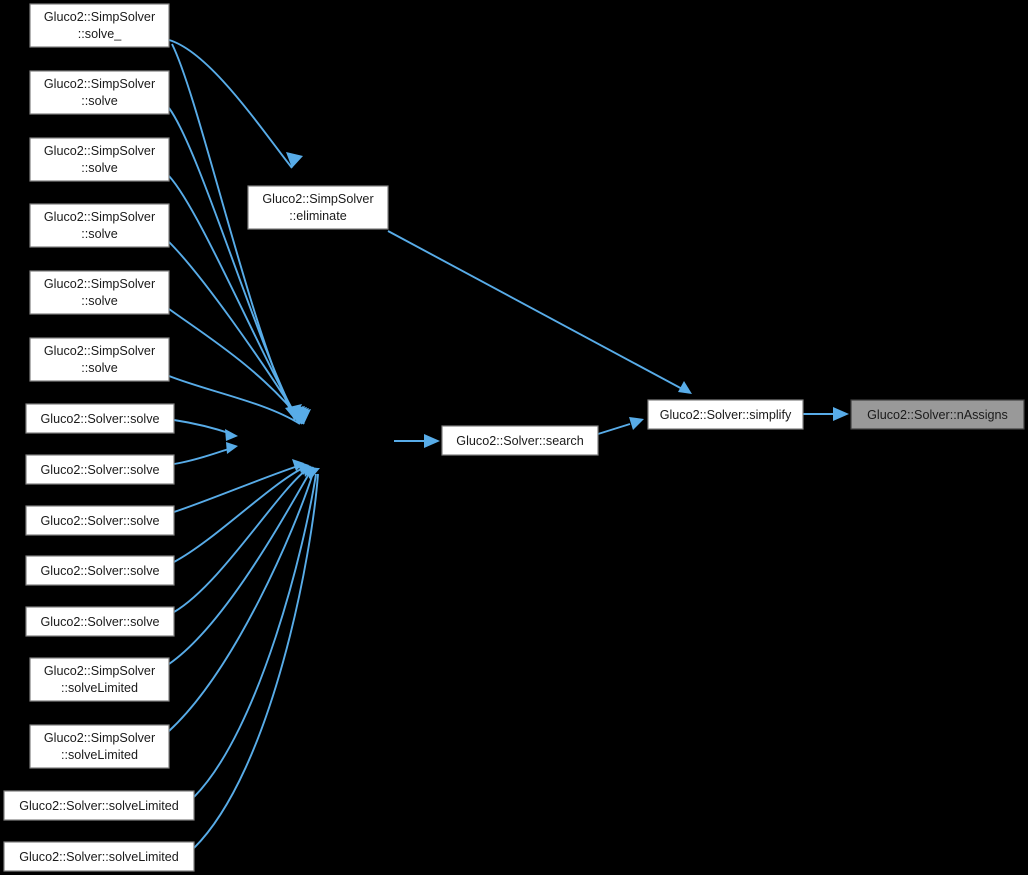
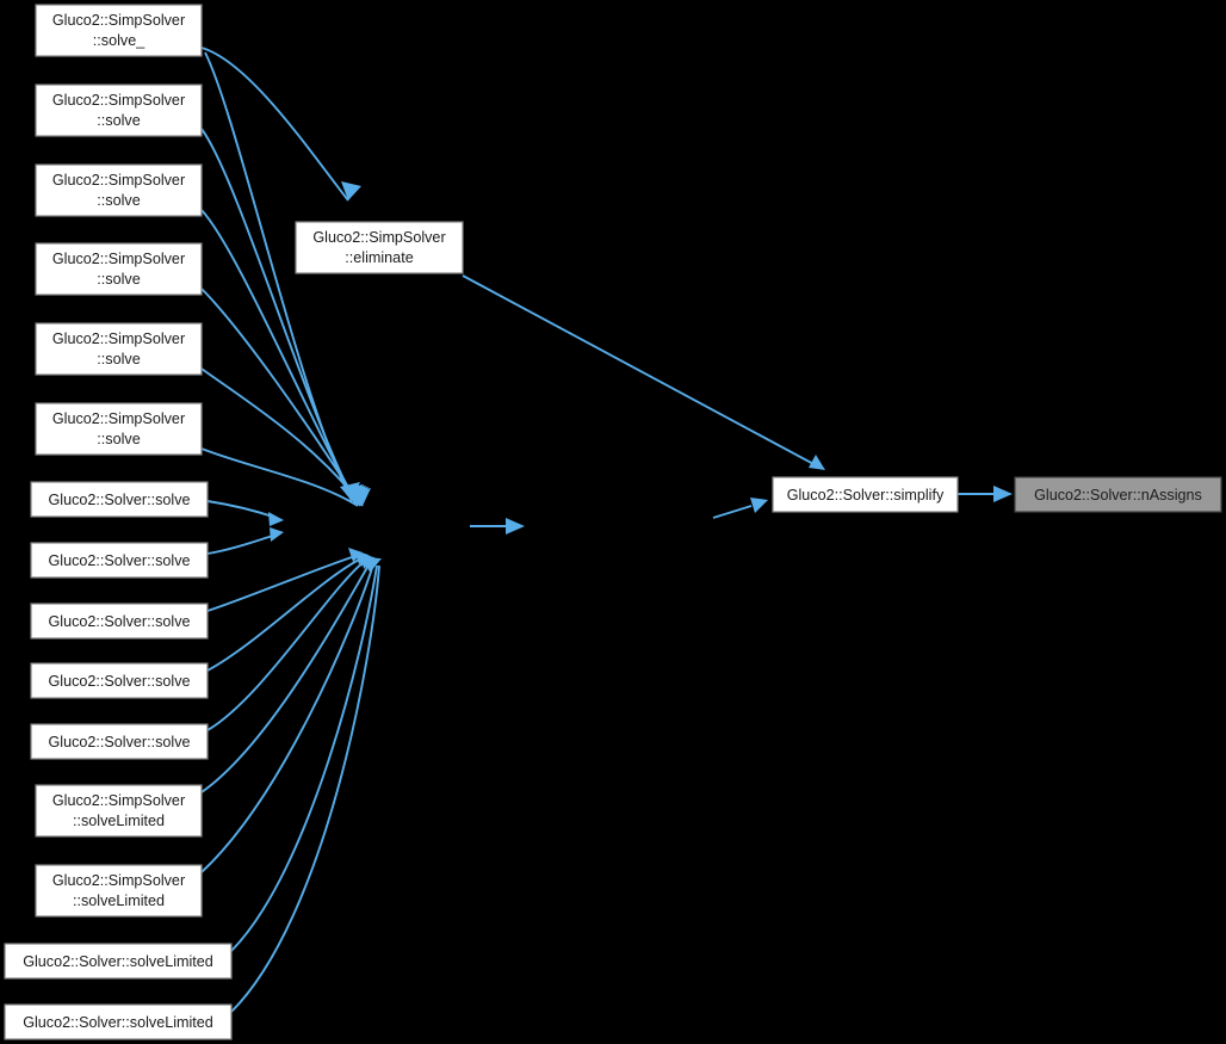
  Gluco2::SimpSolver
  ::solve_
  Gluco2::SimpSolver
  ::solve
  Gluco2::SimpSolver
  ::solve
  Gluco2::SimpSolver
  ::solve
  Gluco2::SimpSolver
  ::solve
  Gluco2::SimpSolver
  ::solve
  Gluco2::Solver::solve
  Gluco2::Solver::solve
  Gluco2::Solver::solve
  Gluco2::Solver::solve
  Gluco2::Solver::solve
  Gluco2::SimpSolver
  ::solveLimited
  Gluco2::SimpSolver
  ::solveLimited
  Gluco2::Solver::solveLimited
  Gluco2::Solver::solveLimited
  Gluco2::SimpSolver
  ::eliminate
- Gluco2::Solver::search
  Gluco2::Solver::simplify
  Gluco2::Solver::nAssigns
